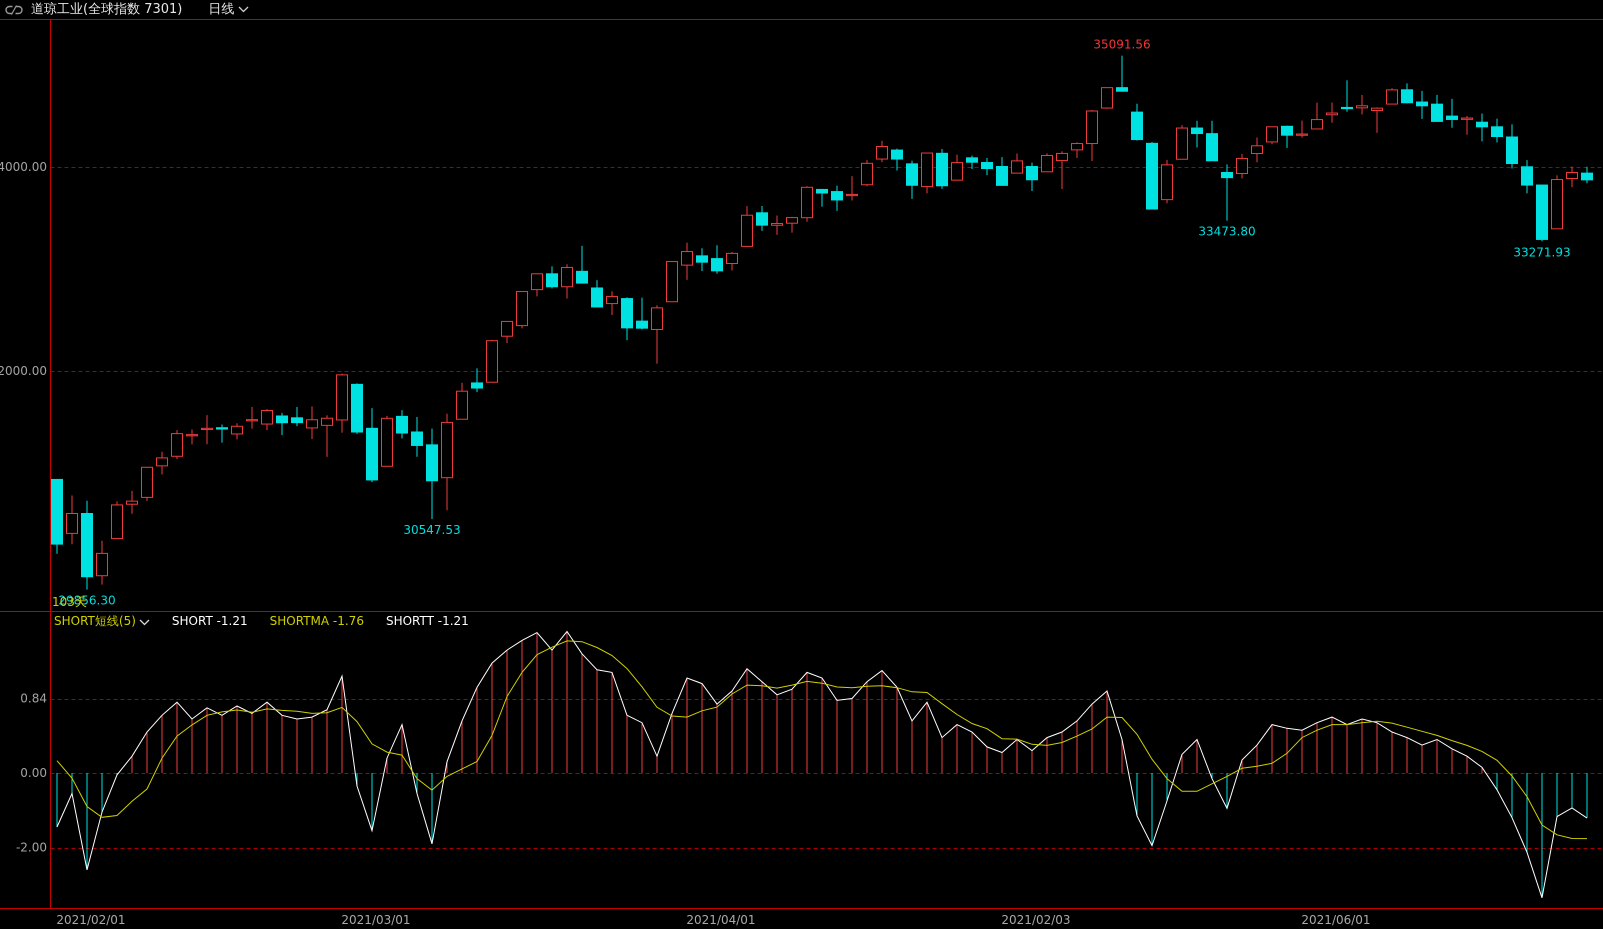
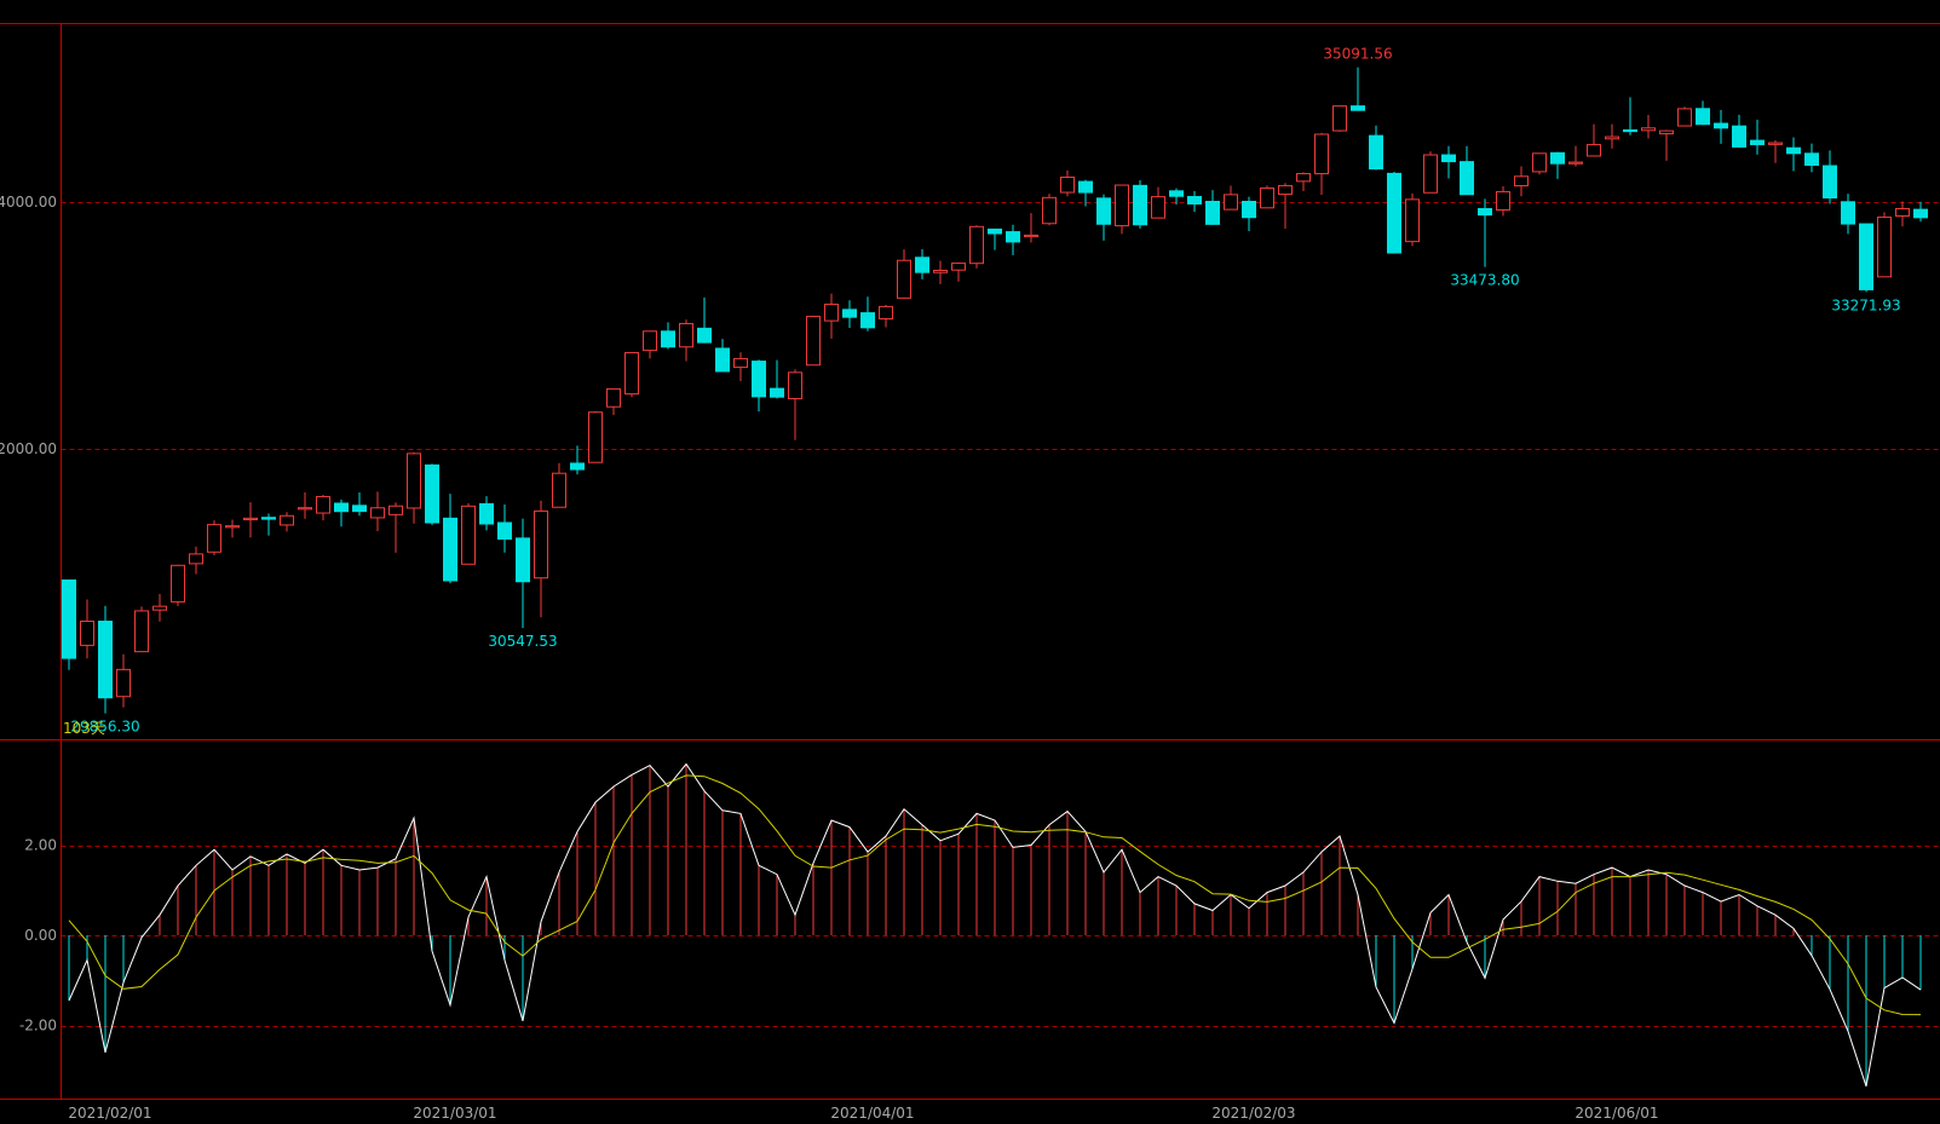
- 道琼工业(全球指数 7301)
- 日线
  4000.00
  2000.00
- 0.84
+ 2.00
  0.00
  -2.00
  35091.56
  29856.30
  30547.53
  33473.80
  33271.93
  103天
  2021/02/01
  2021/03/01
  2021/04/01
  2021/02/03
  2021/06/01
- SHORT短线(5)
- SHORT -1.21
- SHORTMA -1.76
- SHORTT -1.21
